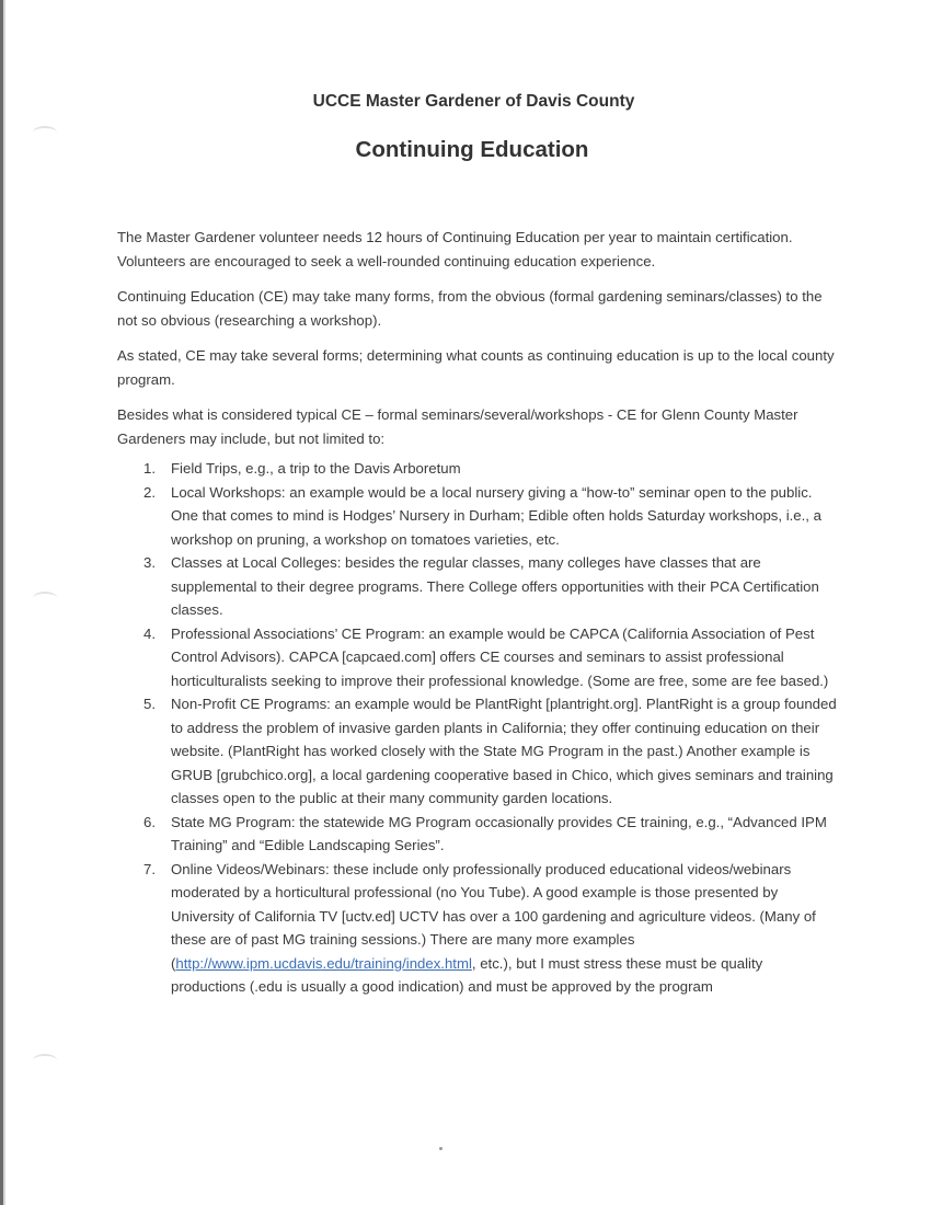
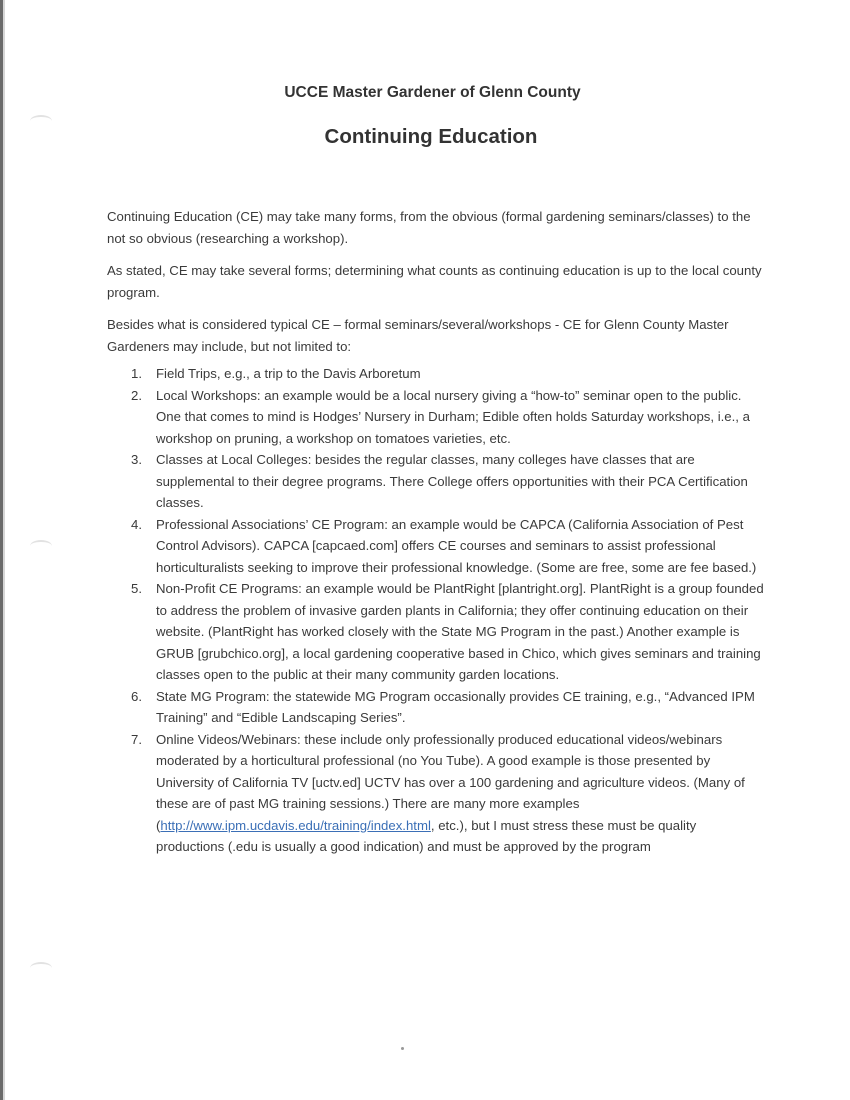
- UCCE Master Gardener of Davis County
+ UCCE Master Gardener of Glenn County
  Continuing Education
- The Master Gardener volunteer needs 12 hours of Continuing Education per year to maintain certification. Volunteers are encouraged to seek a well-rounded continuing education experience.
  Continuing Education (CE) may take many forms, from the obvious (formal gardening seminars/classes) to the not so obvious (researching a workshop).
  As stated, CE may take several forms; determining what counts as continuing education is up to the local county program.
  Besides what is considered typical CE – formal seminars/several/workshops - CE for Glenn County Master Gardeners may include, but not limited to:
  1.
  Field Trips, e.g., a trip to the Davis Arboretum
  2.
  Local Workshops: an example would be a local nursery giving a “how-to” seminar open to the public. One that comes to mind is Hodges’ Nursery in Durham; Edible often holds Saturday workshops, i.e., a workshop on pruning, a workshop on tomatoes varieties, etc.
  3.
  Classes at Local Colleges: besides the regular classes, many colleges have classes that are supplemental to their degree programs. There College offers opportunities with their PCA Certification classes.
  4.
  Professional Associations’ CE Program: an example would be CAPCA (California Association of Pest Control Advisors). CAPCA [capcaed.com] offers CE courses and seminars to assist professional horticulturalists seeking to improve their professional knowledge. (Some are free, some are fee based.)
  5.
  Non-Profit CE Programs: an example would be PlantRight [plantright.org]. PlantRight is a group founded to address the problem of invasive garden plants in California; they offer continuing education on their website. (PlantRight has worked closely with the State MG Program in the past.) Another example is GRUB [grubchico.org], a local gardening cooperative based in Chico, which gives seminars and training classes open to the public at their many community garden locations.
  6.
  State MG Program: the statewide MG Program occasionally provides CE training, e.g., “Advanced IPM Training” and “Edible Landscaping Series”.
  7.
  Online Videos/Webinars: these include only professionally produced educational videos/webinars moderated by a horticultural professional (no You Tube). A good example is those presented by University of California TV [uctv.ed] UCTV has over a 100 gardening and agriculture videos. (Many of these are of past MG training sessions.) There are many more examples (http://www.ipm.ucdavis.edu/training/index.html, etc.), but I must stress these must be quality productions (.edu is usually a good indication) and must be approved by the program
